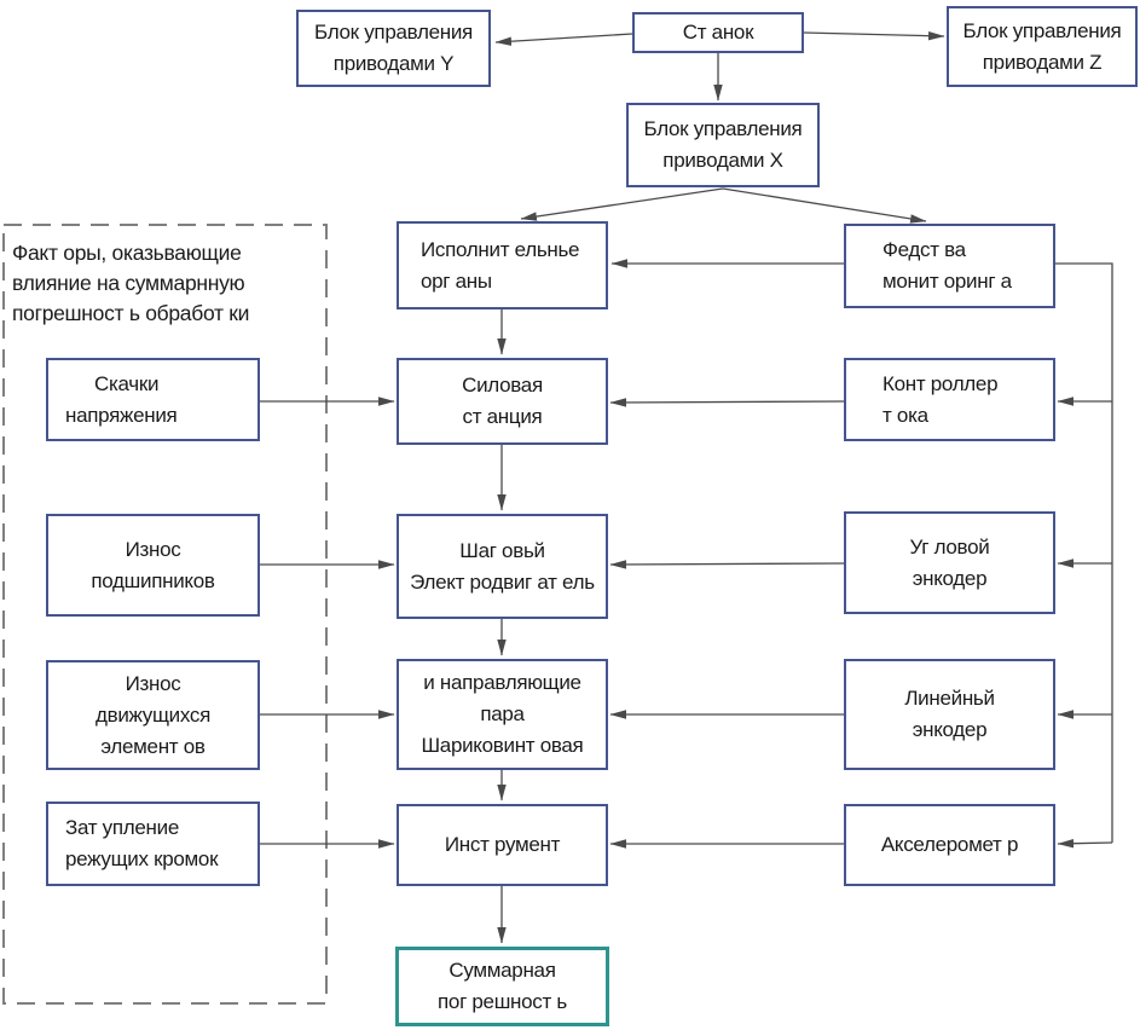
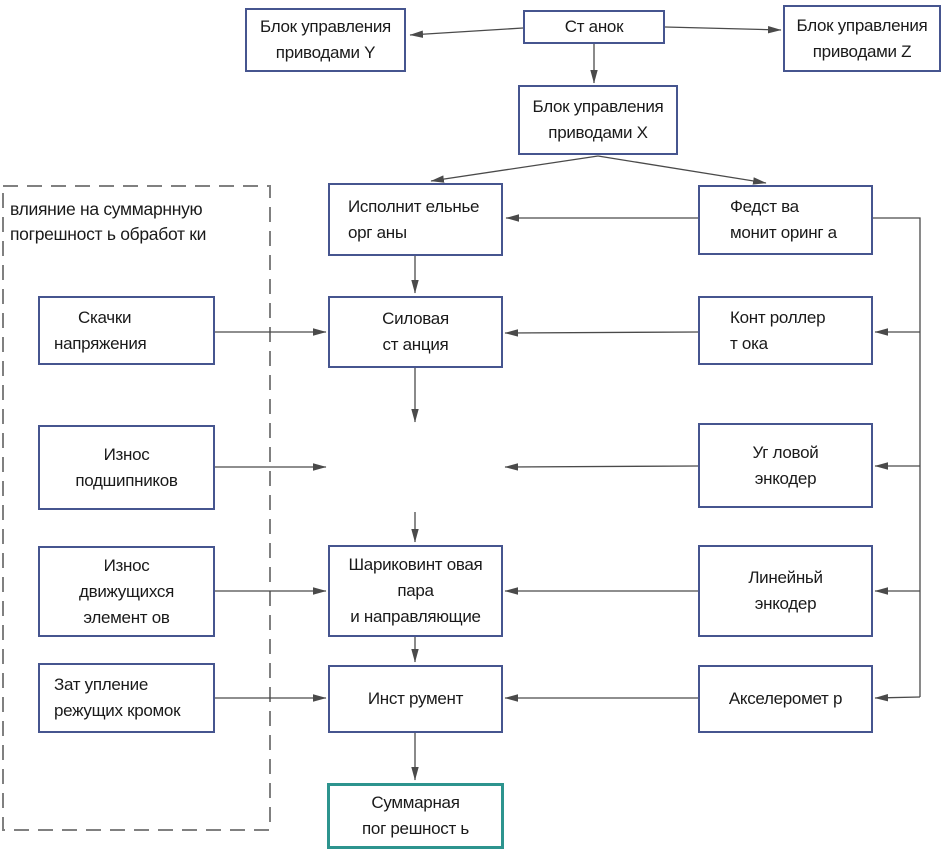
- Факт оры, оказьвающие
  влияние на суммарнную
  погрешност ь обработ ки
  Блок управления
  приводами Y
  Ст анок
  Блок управления
  приводами Z
  Блок управления
  приводами X
  Исполнит ельнье
  орг аны
  Федст ва
  монит оринг а
  Скачки
  напряжения
  Силовая
  ст анция
  Конт роллер
  т ока
  Износ
  подшипников
- Шаг овьй
- Элект родвиг ат ель
  Уг ловой
  энкодер
  Износ
  движущихся
  элемент ов
- и направляющие
+ Шариковинт овая
  пара
- Шариковинт овая
+ и направляющие
  Линейньй
  энкодер
  Зат упление
  режущих кромок
  Инст румент
  Акселеромет р
  Суммарная
  пог решност ь
